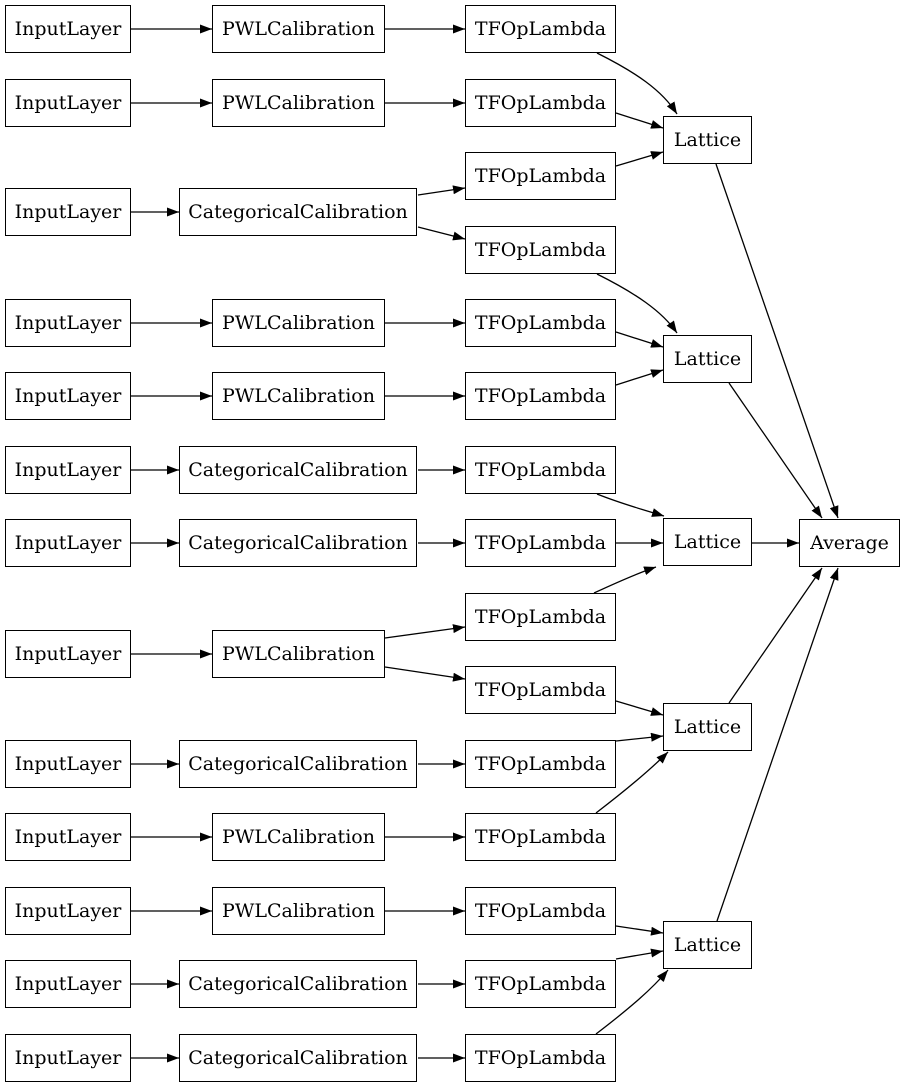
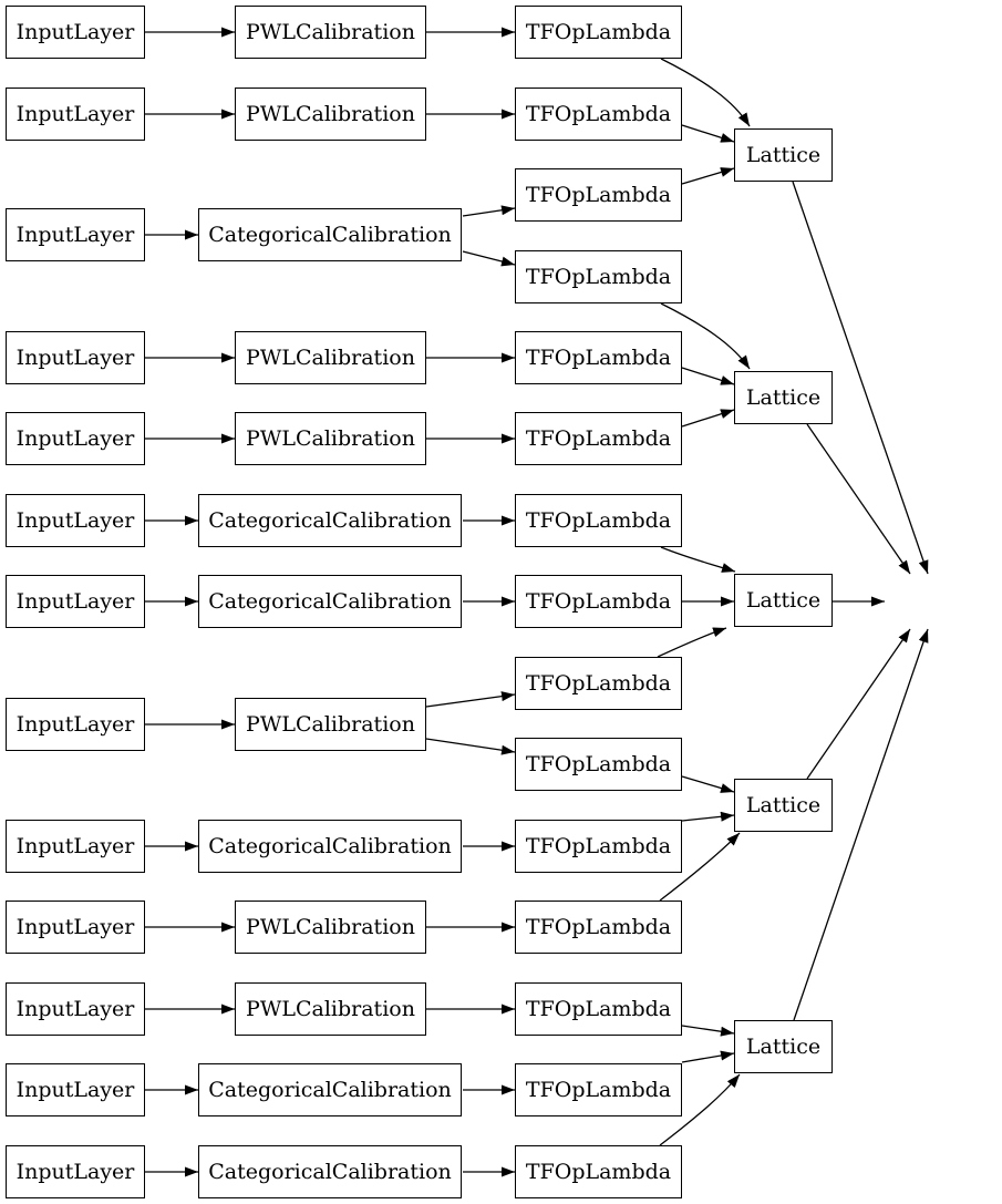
  InputLayer
  InputLayer
  InputLayer
  InputLayer
  InputLayer
  InputLayer
  InputLayer
  InputLayer
  InputLayer
  InputLayer
  InputLayer
  InputLayer
  InputLayer
  PWLCalibration
  PWLCalibration
  CategoricalCalibration
  PWLCalibration
  PWLCalibration
  CategoricalCalibration
  CategoricalCalibration
  PWLCalibration
  CategoricalCalibration
  PWLCalibration
  PWLCalibration
  CategoricalCalibration
  CategoricalCalibration
  TFOpLambda
  TFOpLambda
  TFOpLambda
  TFOpLambda
  TFOpLambda
  TFOpLambda
  TFOpLambda
  TFOpLambda
  TFOpLambda
  TFOpLambda
  TFOpLambda
  TFOpLambda
  TFOpLambda
  TFOpLambda
  TFOpLambda
  Lattice
  Lattice
  Lattice
  Lattice
  Lattice
- Average
